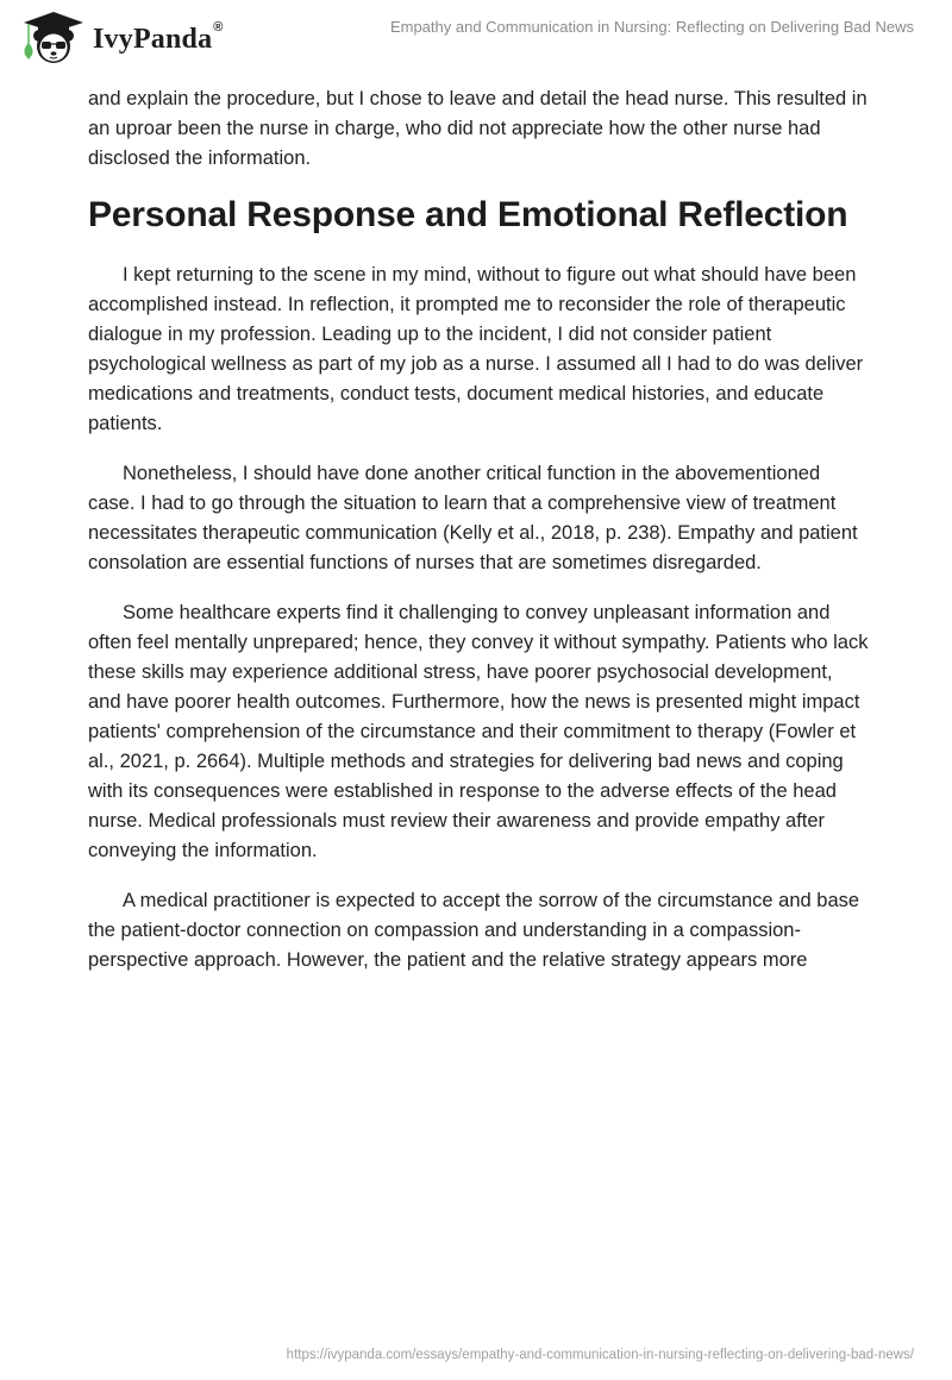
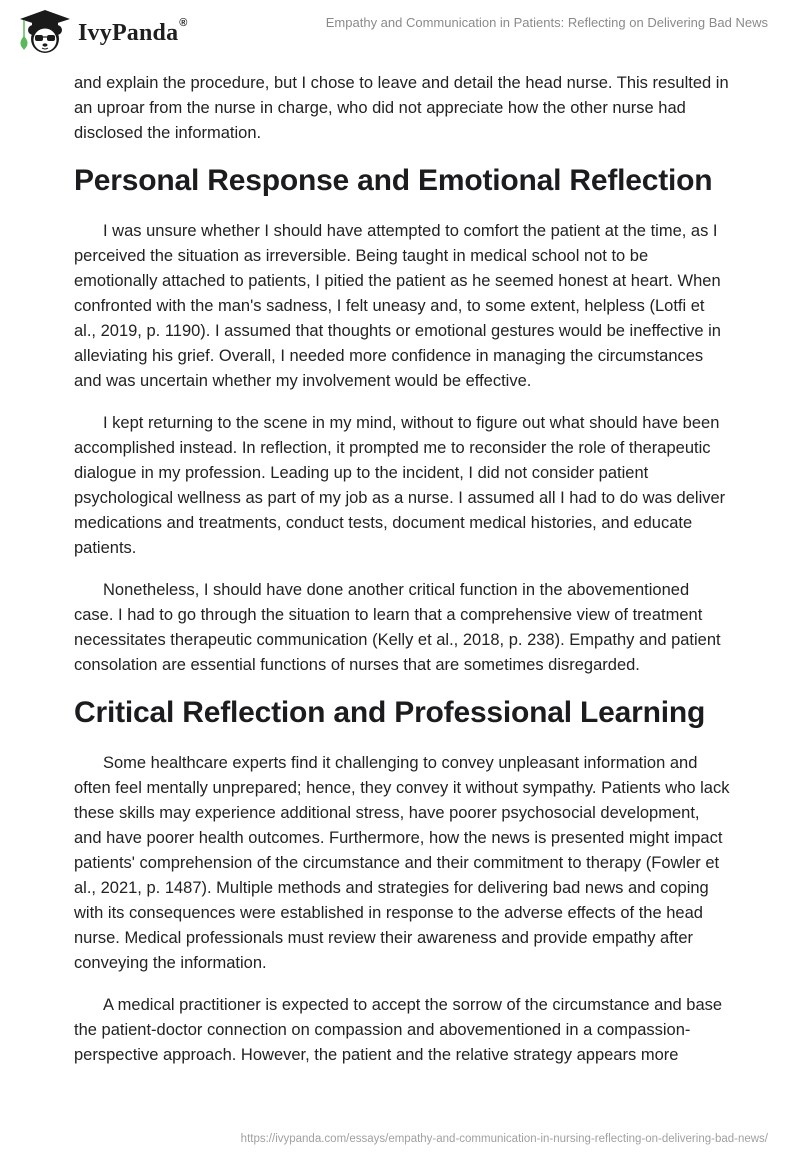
  IvyPanda®
- Empathy and Communication in Nursing: Reflecting on Delivering Bad News
+ Empathy and Communication in Patients: Reflecting on Delivering Bad News
- and explain the procedure, but I chose to leave and detail the head nurse. This resulted in an uproar been the nurse in charge, who did not appreciate how the other nurse had disclosed the information.
+ and explain the procedure, but I chose to leave and detail the head nurse. This resulted in an uproar from the nurse in charge, who did not appreciate how the other nurse had disclosed the information.
  Personal Response and Emotional Reflection
+ I was unsure whether I should have attempted to comfort the patient at the time, as I perceived the situation as irreversible. Being taught in medical school not to be emotionally attached to patients, I pitied the patient as he seemed honest at heart. When confronted with the man's sadness, I felt uneasy and, to some extent, helpless (Lotfi et al., 2019, p. 1190). I assumed that thoughts or emotional gestures would be ineffective in alleviating his grief. Overall, I needed more confidence in managing the circumstances and was uncertain whether my involvement would be effective.
  I kept returning to the scene in my mind, without to figure out what should have been accomplished instead. In reflection, it prompted me to reconsider the role of therapeutic dialogue in my profession. Leading up to the incident, I did not consider patient psychological wellness as part of my job as a nurse. I assumed all I had to do was deliver medications and treatments, conduct tests, document medical histories, and educate patients.
  Nonetheless, I should have done another critical function in the abovementioned case. I had to go through the situation to learn that a comprehensive view of treatment necessitates therapeutic communication (Kelly et al., 2018, p. 238). Empathy and patient consolation are essential functions of nurses that are sometimes disregarded.
+ Critical Reflection and Professional Learning
- Some healthcare experts find it challenging to convey unpleasant information and often feel mentally unprepared; hence, they convey it without sympathy. Patients who lack these skills may experience additional stress, have poorer psychosocial development, and have poorer health outcomes. Furthermore, how the news is presented might impact patients' comprehension of the circumstance and their commitment to therapy (Fowler et al., 2021, p. 2664). Multiple methods and strategies for delivering bad news and coping with its consequences were established in response to the adverse effects of the head nurse. Medical professionals must review their awareness and provide empathy after conveying the information.
+ Some healthcare experts find it challenging to convey unpleasant information and often feel mentally unprepared; hence, they convey it without sympathy. Patients who lack these skills may experience additional stress, have poorer psychosocial development, and have poorer health outcomes. Furthermore, how the news is presented might impact patients' comprehension of the circumstance and their commitment to therapy (Fowler et al., 2021, p. 1487). Multiple methods and strategies for delivering bad news and coping with its consequences were established in response to the adverse effects of the head nurse. Medical professionals must review their awareness and provide empathy after conveying the information.
- A medical practitioner is expected to accept the sorrow of the circumstance and base the patient-doctor connection on compassion and understanding in a compassion-perspective approach. However, the patient and the relative strategy appears more
+ A medical practitioner is expected to accept the sorrow of the circumstance and base the patient-doctor connection on compassion and abovementioned in a compassion-perspective approach. However, the patient and the relative strategy appears more
  https://ivypanda.com/essays/empathy-and-communication-in-nursing-reflecting-on-delivering-bad-news/
